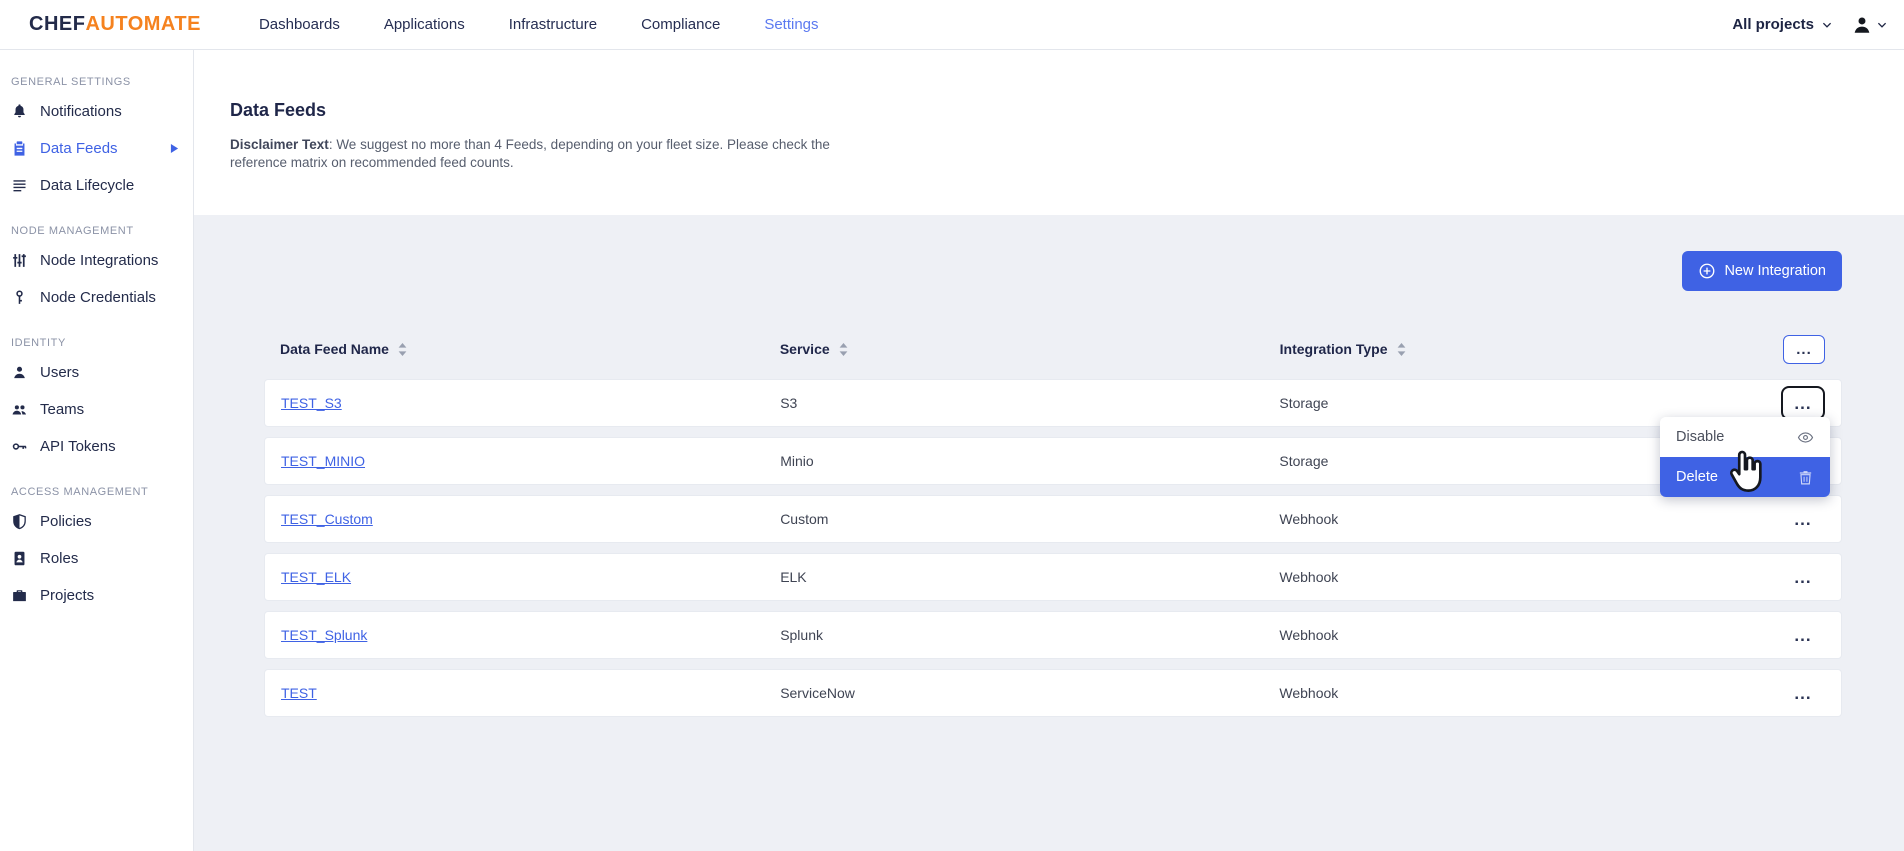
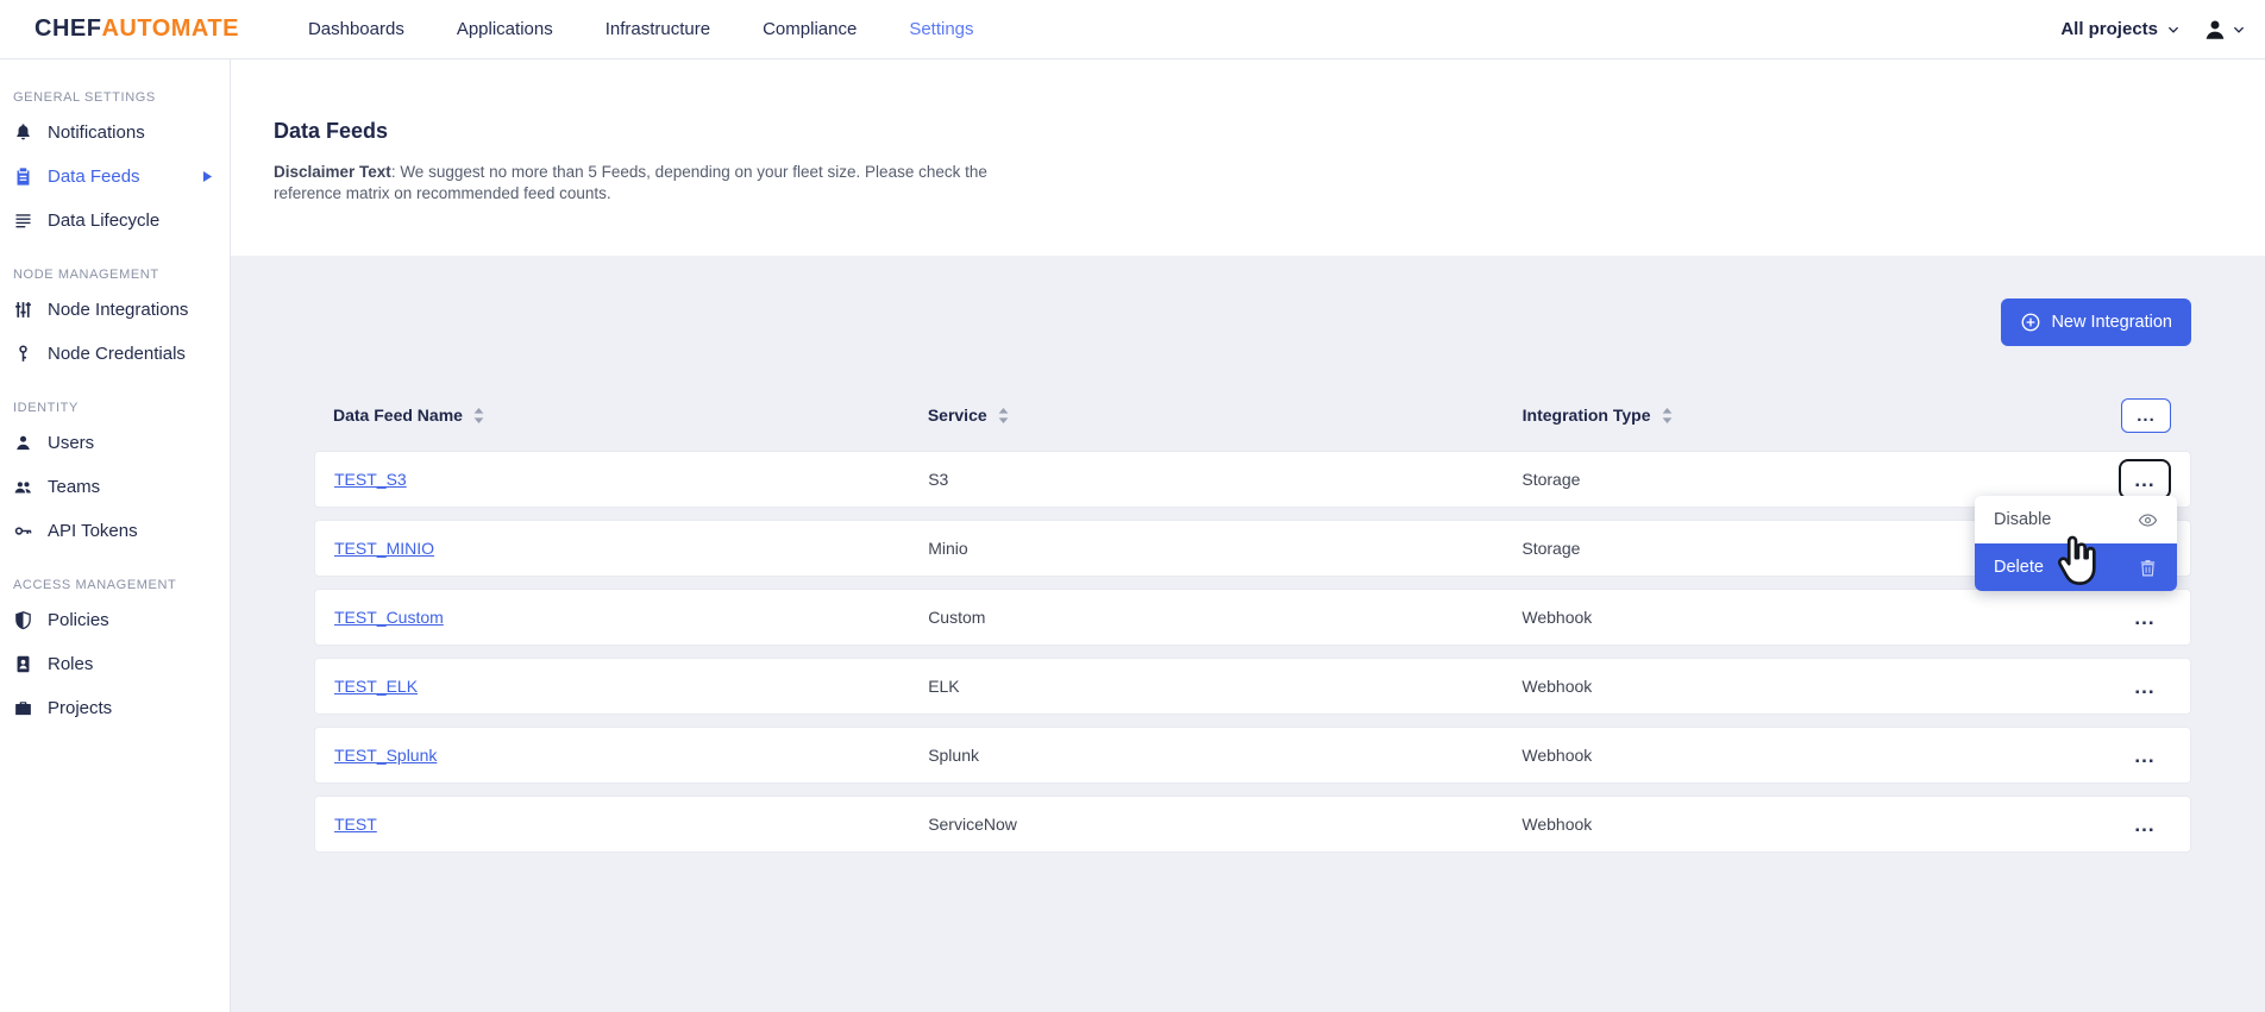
  CHEFAUTOMATE
  Dashboards
  Applications
  Infrastructure
  Compliance
  Settings
  All projects
  GENERAL SETTINGS
  Notifications
  Data Feeds
  Data Lifecycle
  NODE MANAGEMENT
  Node Integrations
  Node Credentials
  IDENTITY
  Users
  Teams
  API Tokens
  ACCESS MANAGEMENT
  Policies
  Roles
  Projects
  Data Feeds
- Disclaimer Text: We suggest no more than 4 Feeds, depending on your fleet size. Please check the reference matrix on recommended feed counts.
+ Disclaimer Text: We suggest no more than 5 Feeds, depending on your fleet size. Please check the reference matrix on recommended feed counts.
  New Integration
  Data Feed Name
  Service
  Integration Type
  ...
  TEST_S3
  S3
  Storage
  ...
  TEST_MINIO
  Minio
  Storage
  TEST_Custom
  Custom
  Webhook
  ...
  TEST_ELK
  ELK
  Webhook
  ...
  TEST_Splunk
  Splunk
  Webhook
  ...
  TEST
  ServiceNow
  Webhook
  ...
  Disable
  Delete
